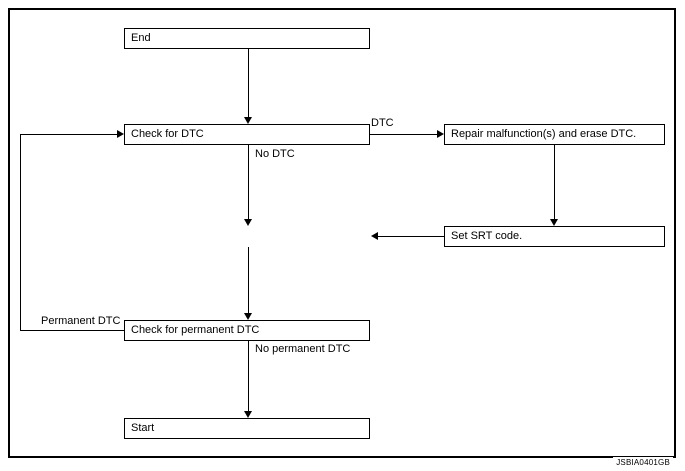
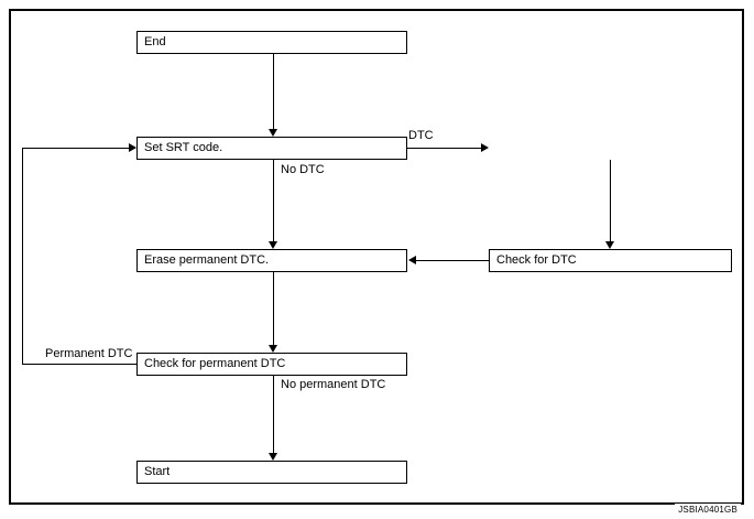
  End
- Check for DTC
+ Set SRT code.
  DTC
- Repair malfunction(s) and erase DTC.
  No DTC
+ Erase permanent DTC.
- Set SRT code.
+ Check for DTC
  Check for permanent DTC
  Permanent DTC
  No permanent DTC
  Start
  JSBIA0401GB
